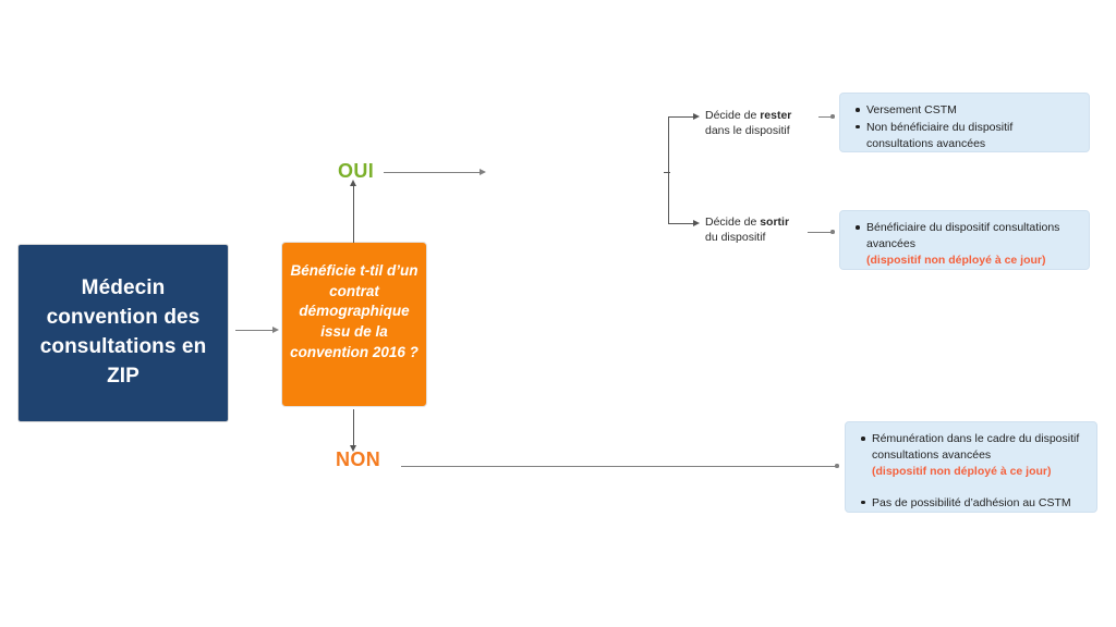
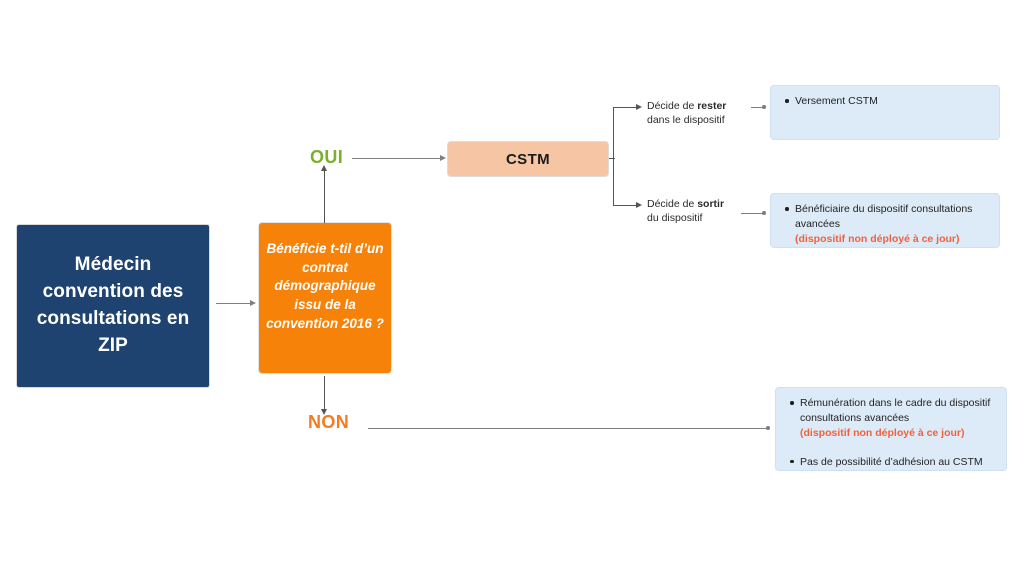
  Médecin convention des consultations en ZIP
  Bénéficie t-til d’un contrat démographique issu de la convention 2016 ?
  OUI
  NON
+ CSTM
  Décide de rester
  dans le dispositif
  Décide de sortir
  du dispositif
  Versement CSTM
- Non bénéficiaire du dispositif consultations avancées
  Bénéficiaire du dispositif consultations avancées
  (dispositif non déployé à ce jour)
  Rémunération dans le cadre du dispositif consultations avancées
  (dispositif non déployé à ce jour)
  Pas de possibilité d’adhésion au CSTM
